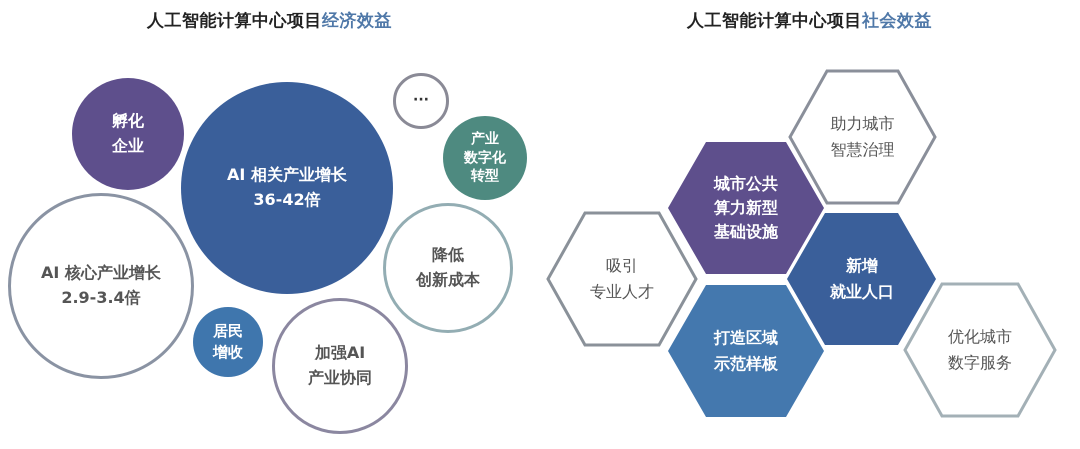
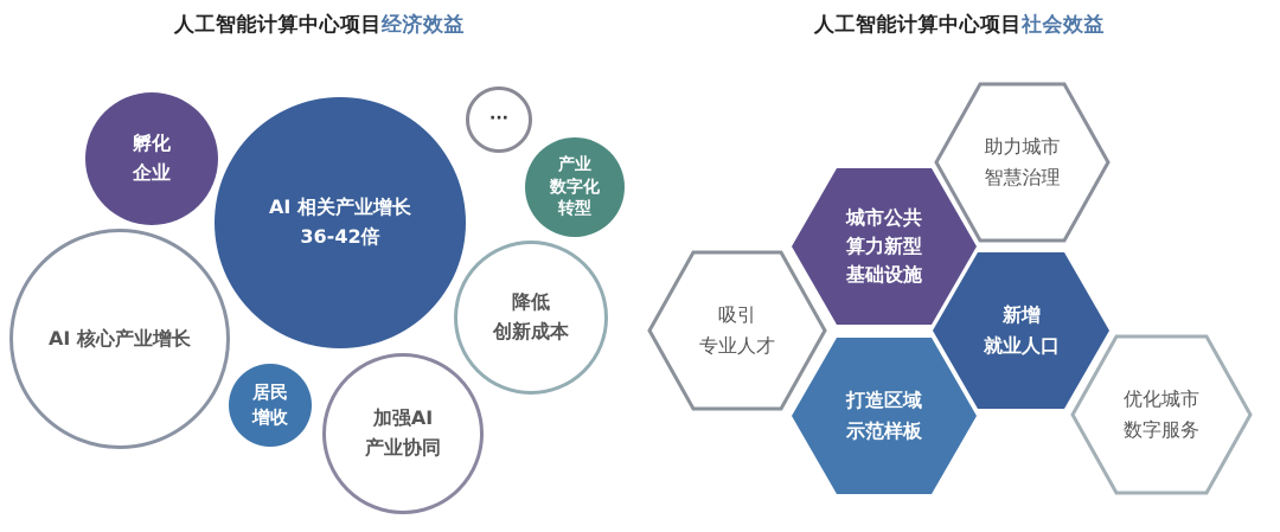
  人工智能计算中心项目经济效益
  人工智能计算中心项目社会效益
  孵化
  企业
  AI 相关产业增长
  36-42倍
  ···
  产业
  数字化
  转型
  AI 核心产业增长
- 2.9-3.4倍
  降低
  创新成本
  居民
  增收
  加强AI
  产业协同
  助力城市
  智慧治理
  城市公共
  算力新型
  基础设施
  吸引
  专业人才
  新增
  就业人口
  打造区域
  示范样板
  优化城市
  数字服务
